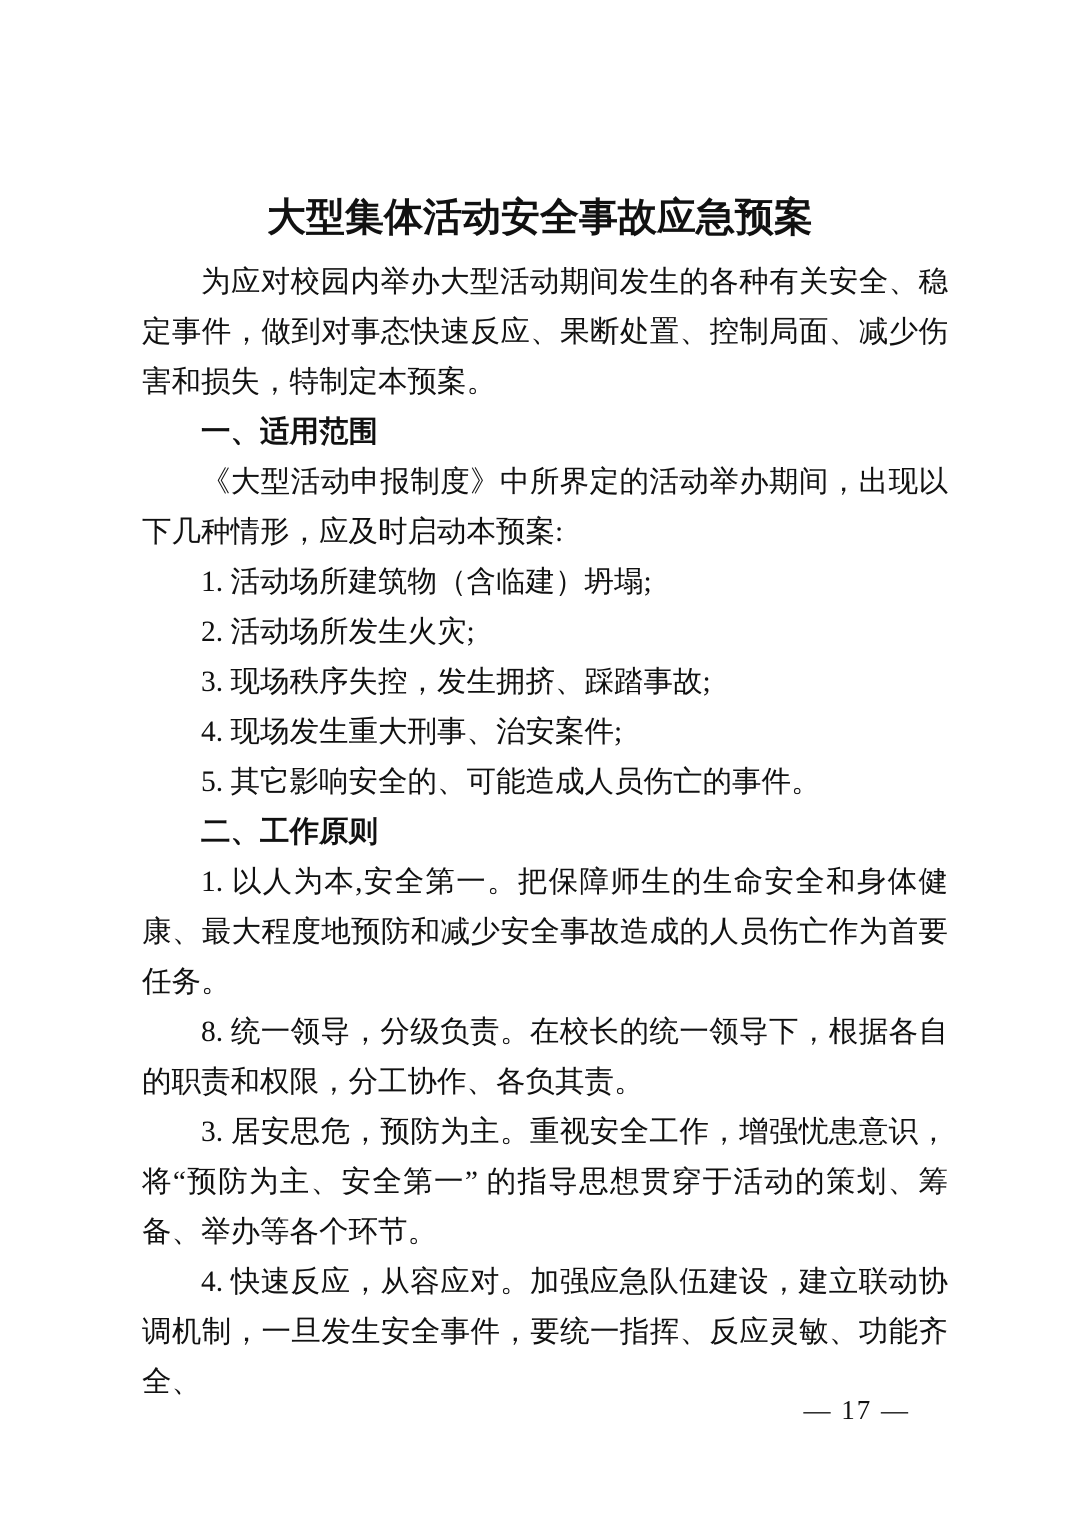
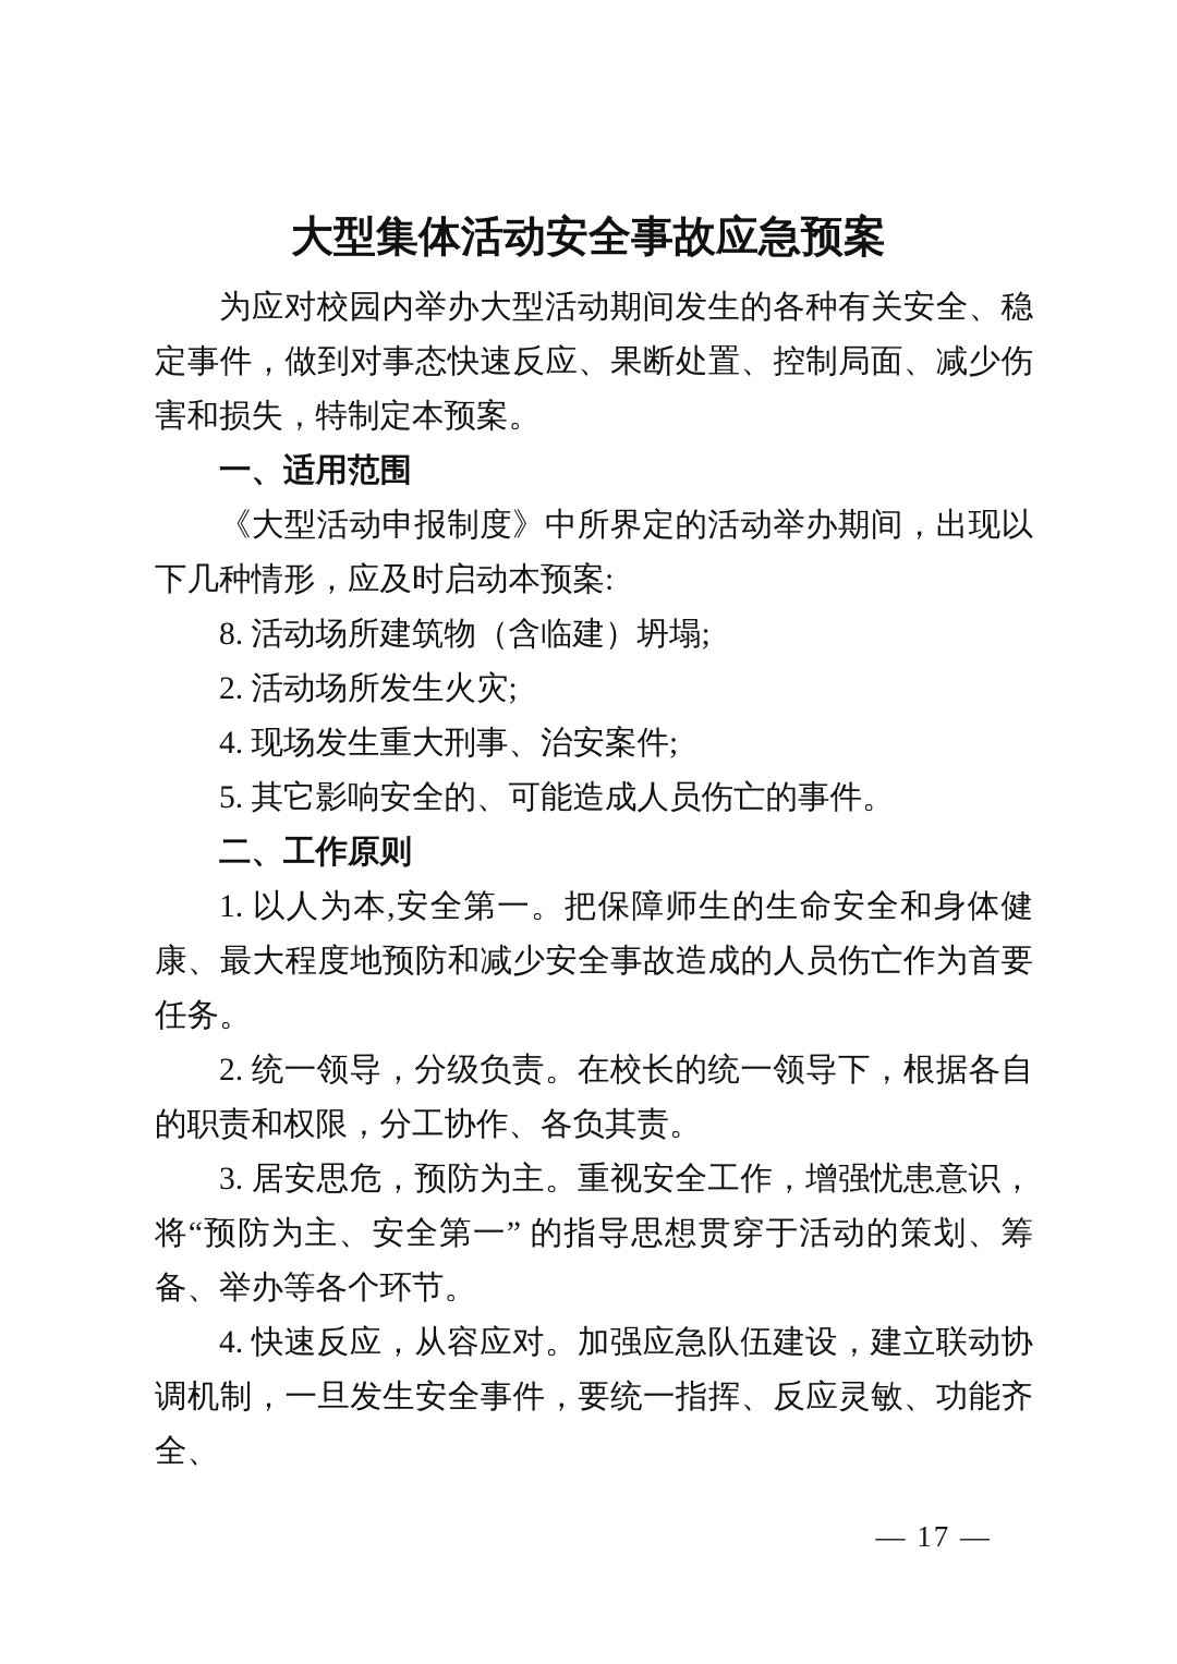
  大型集体活动安全事故应急预案
  为应对校园内举办大型活动期间发生的各种有关安全、稳定事件，做到对事态快速反应、果断处置、控制局面、减少伤害和损失，特制定本预案。
  一、适用范围
  《大型活动申报制度》中所界定的活动举办期间，出现以下几种情形，应及时启动本预案:
- 1. 活动场所建筑物（含临建）坍塌;
+ 8. 活动场所建筑物（含临建）坍塌;
  2. 活动场所发生火灾;
- 3. 现场秩序失控，发生拥挤、踩踏事故;
  4. 现场发生重大刑事、治安案件;
  5. 其它影响安全的、可能造成人员伤亡的事件。
  二、工作原则
  1. 以人为本,安全第一。把保障师生的生命安全和身体健康、最大程度地预防和减少安全事故造成的人员伤亡作为首要任务。
- 8. 统一领导，分级负责。在校长的统一领导下，根据各自的职责和权限，分工协作、各负其责。
+ 2. 统一领导，分级负责。在校长的统一领导下，根据各自的职责和权限，分工协作、各负其责。
  3. 居安思危，预防为主。重视安全工作，增强忧患意识，将“预防为主、安全第一” 的指导思想贯穿于活动的策划、筹备、举办等各个环节。
  4. 快速反应，从容应对。加强应急队伍建设，建立联动协调机制，一旦发生安全事件，要统一指挥、反应灵敏、功能齐全、
  — 17 —
